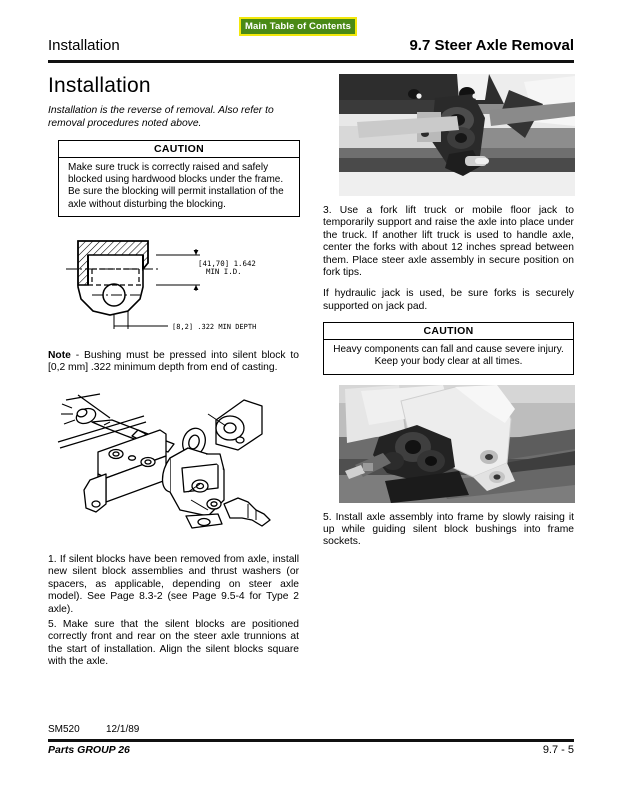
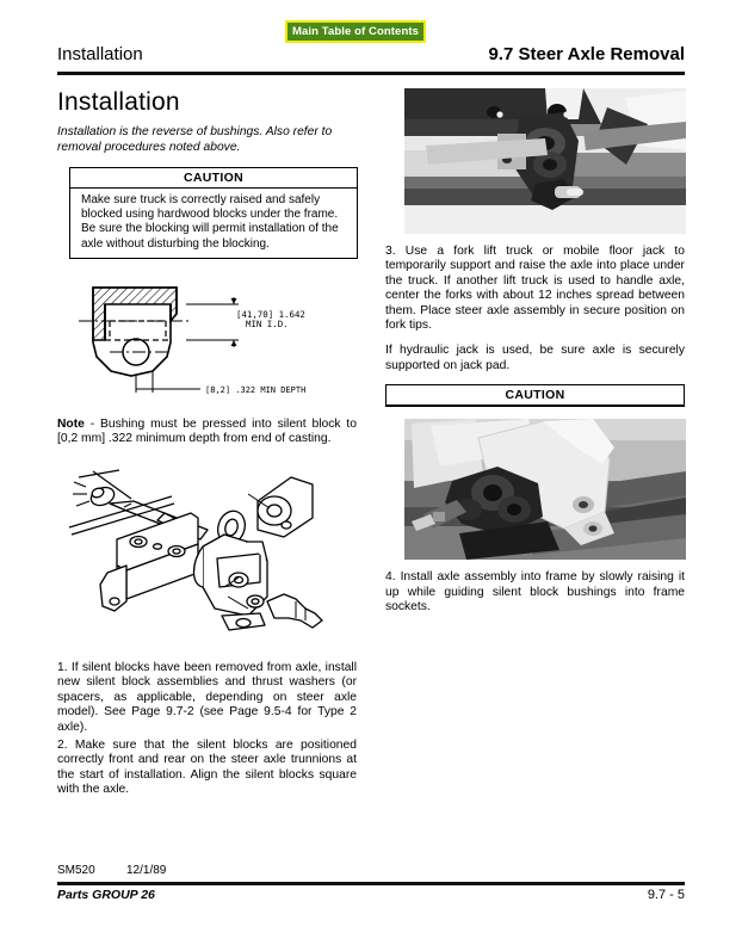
  Main Table of Contents
  Installation
  9.7 Steer Axle Removal
  Installation
- Installation is the reverse of removal. Also refer to removal procedures noted above.
+ Installation is the reverse of bushings. Also refer to removal procedures noted above.
  CAUTION
  Make sure truck is correctly raised and safely blocked using hardwood blocks under the frame. Be sure the blocking will permit installation of the axle without disturbing the blocking.
  [41,70] 1.642
  MIN I.D.
  [8,2] .322 MIN DEPTH
  Note - Bushing must be pressed into silent block to [0,2 mm] .322 minimum depth from end of casting.
- 1. If silent blocks have been removed from axle, install new silent block assemblies and thrust washers (or spacers, as applicable, depending on steer axle model). See Page 8.3-2 (see Page 9.5-4 for Type 2 axle).
+ 1. If silent blocks have been removed from axle, install new silent block assemblies and thrust washers (or spacers, as applicable, depending on steer axle model). See Page 9.7-2 (see Page 9.5-4 for Type 2 axle).
- 5. Make sure that the silent blocks are positioned correctly front and rear on the steer axle trunnions at the start of installation. Align the silent blocks square with the axle.
+ 2. Make sure that the silent blocks are positioned correctly front and rear on the steer axle trunnions at the start of installation. Align the silent blocks square with the axle.
  3. Use a fork lift truck or mobile floor jack to temporarily support and raise the axle into place under the truck. If another lift truck is used to handle axle, center the forks with about 12 inches spread between them. Place steer axle assembly in secure position on fork tips.
- If hydraulic jack is used, be sure forks is securely supported on jack pad.
+ If hydraulic jack is used, be sure axle is securely supported on jack pad.
  CAUTION
- Heavy components can fall and cause severe injury. Keep your body clear at all times.
- 5. Install axle assembly into frame by slowly raising it up while guiding silent block bushings into frame sockets.
+ 4. Install axle assembly into frame by slowly raising it up while guiding silent block bushings into frame sockets.
  SM520
  12/1/89
  Parts GROUP 26
  9.7 - 5
